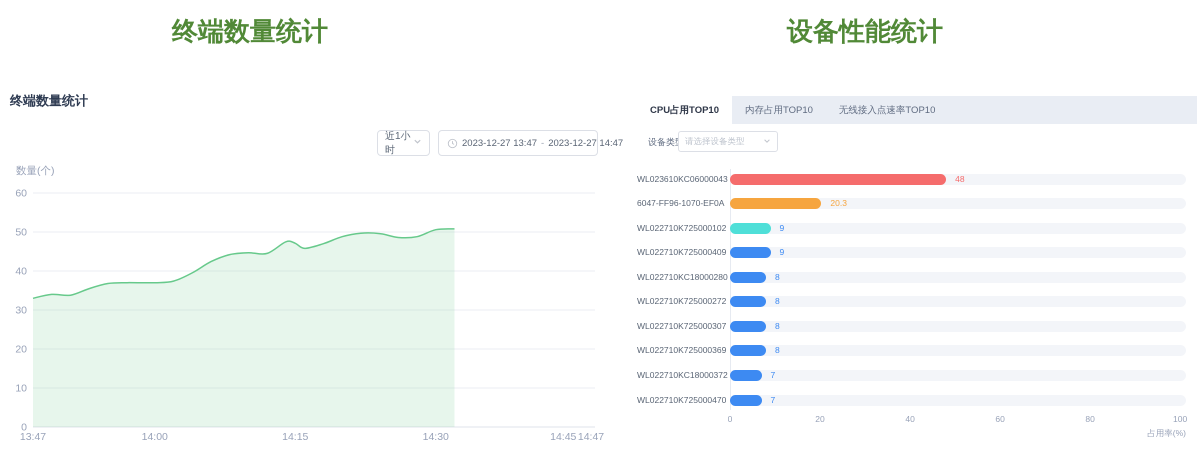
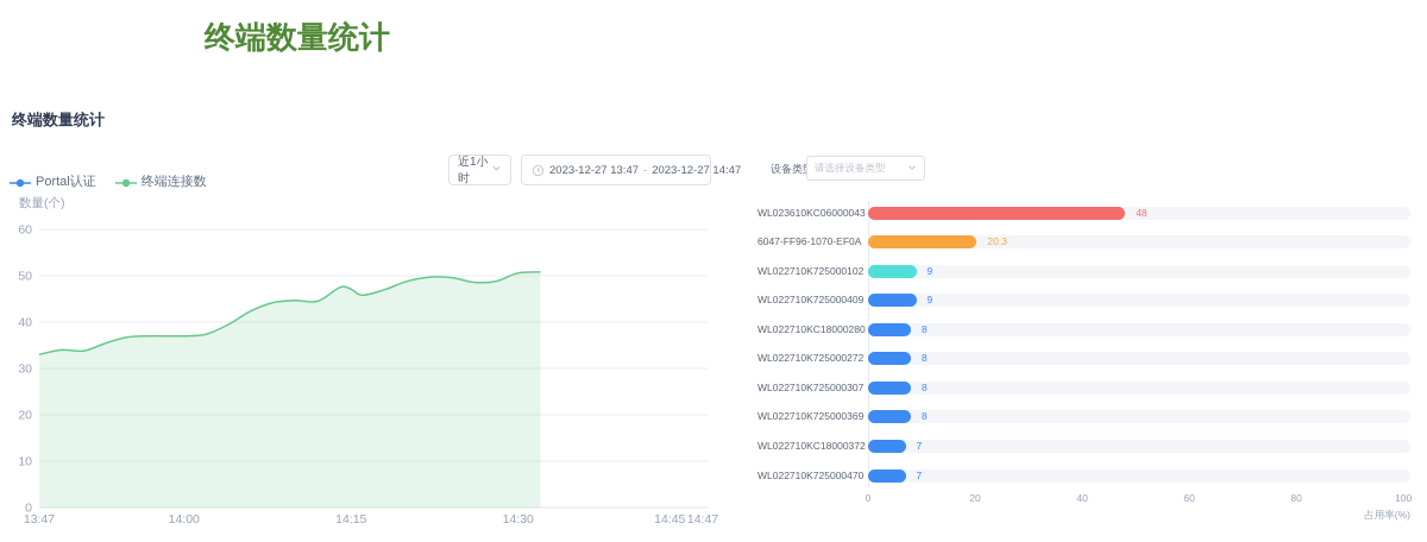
  终端数量统计
  终端数量统计
  近1小时
  2023-12-27 13:47
  -
  2023-12-27 14:47
+ Portal认证
+ 终端连接数
  0
  10
  20
  30
  40
  50
  60
  数量(个)
  13:47
  14:00
  14:15
  14:30
  14:45
  14:47
- 设备性能统计
- CPU占用TOP10
- 内存占用TOP10
- 无线接入点速率TOP10
  设备类
  请选择设备类型
  WL023610KC06000043
  48
  6047-FF96-1070-EF0A
  20.3
  WL022710K725000102
  9
  WL022710K725000409
  9
  WL022710KC18000280
  8
  WL022710K725000272
  8
  WL022710K725000307
  8
  WL022710K725000369
  8
  WL022710KC18000372
  7
  WL022710K725000470
  7
  0
  20
  40
  60
  80
  100
  占用率(%)
